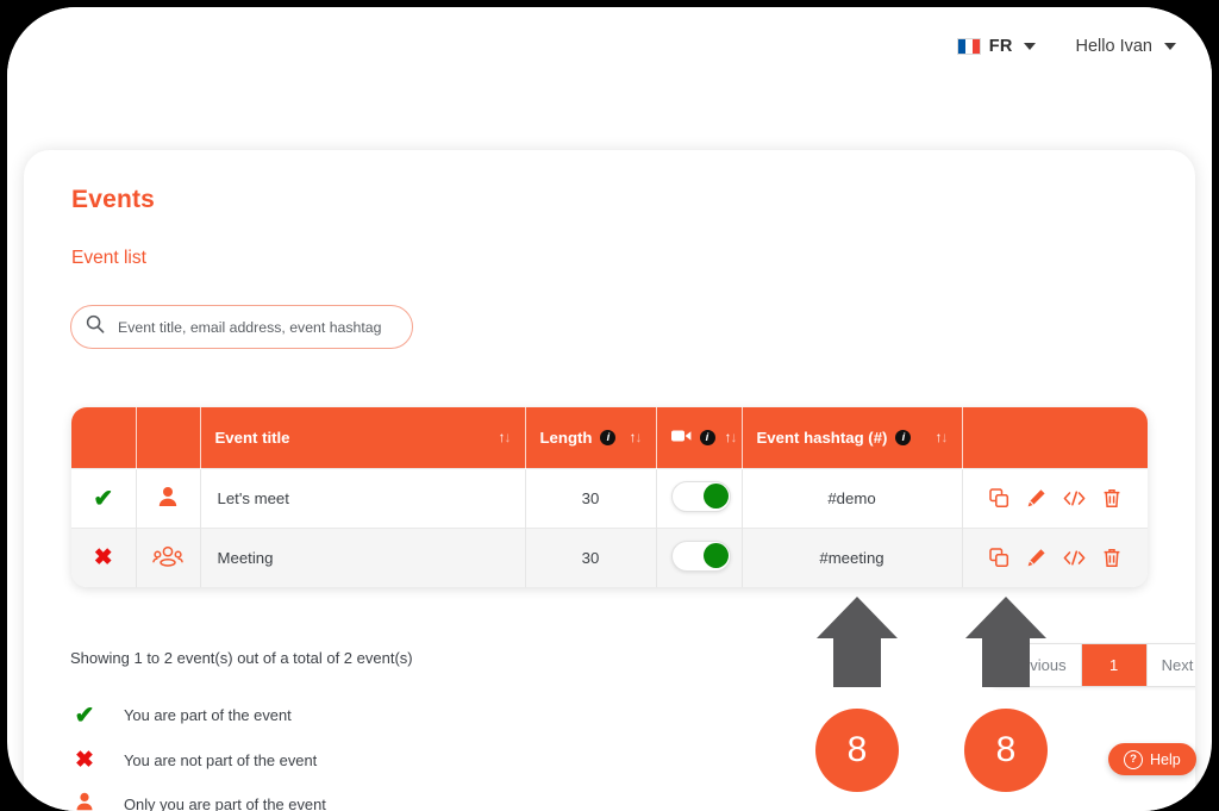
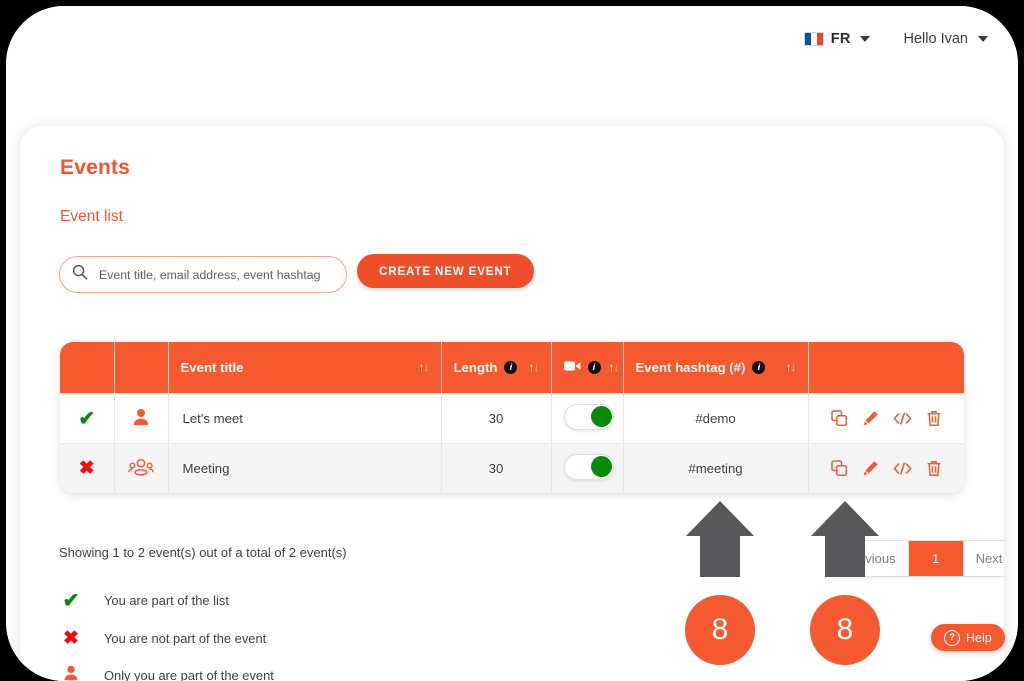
  FR
  Hello Ivan
  Events
  Event list
  Event title, email address, event hashtag
+ CREATE NEW EVENT
  		Event title ↑↓	Length i ↑↓	i ↑↓	Event hashtag (#) i ↑↓
  ✔		Let's meet	30		#demo
  ✖		Meeting	30		#meeting
  Showing 1 to 2 event(s) out of a total of 2 event(s)
  ✔
- You are part of the event
+ You are part of the list
  ✖
  You are not part of the event
  Only you are part of the event
  1
  Next
  ?
  Help
  8
  8
